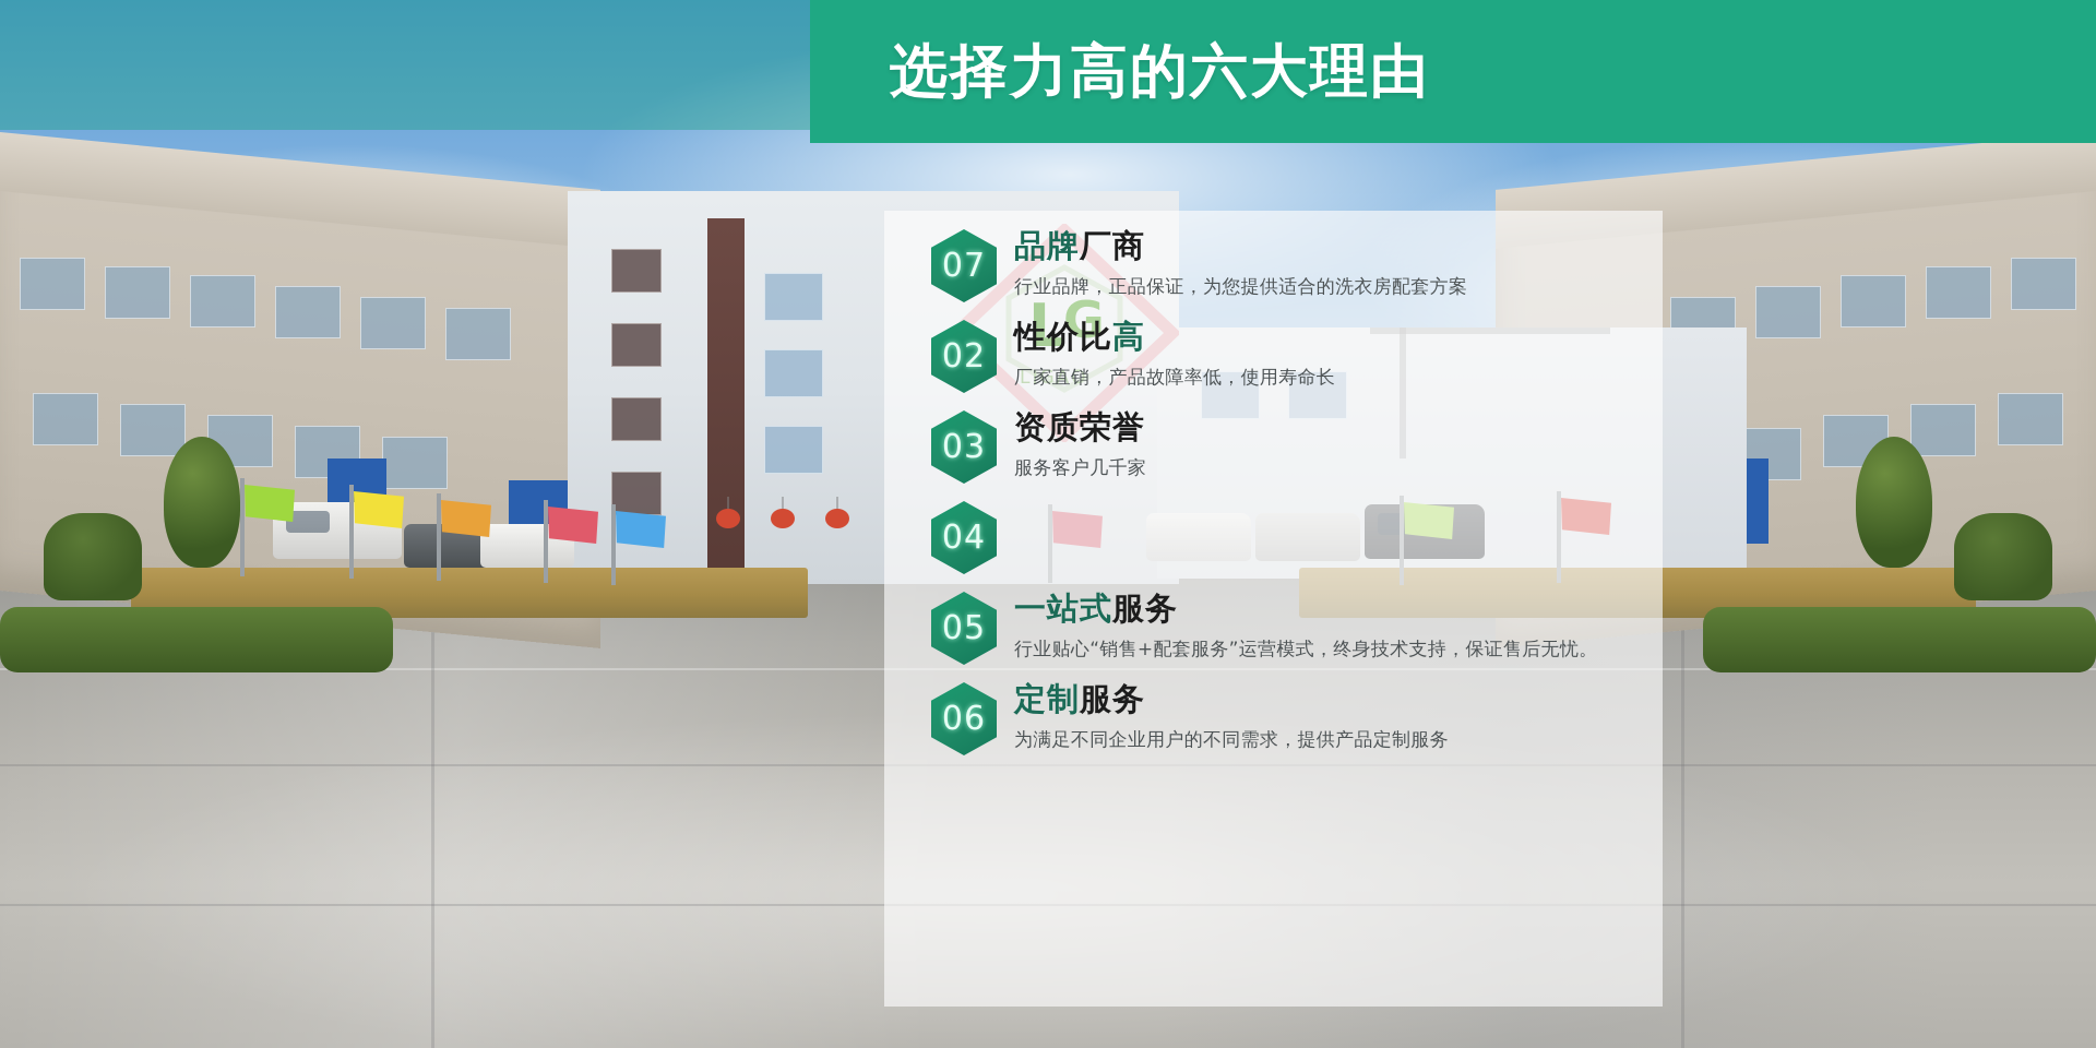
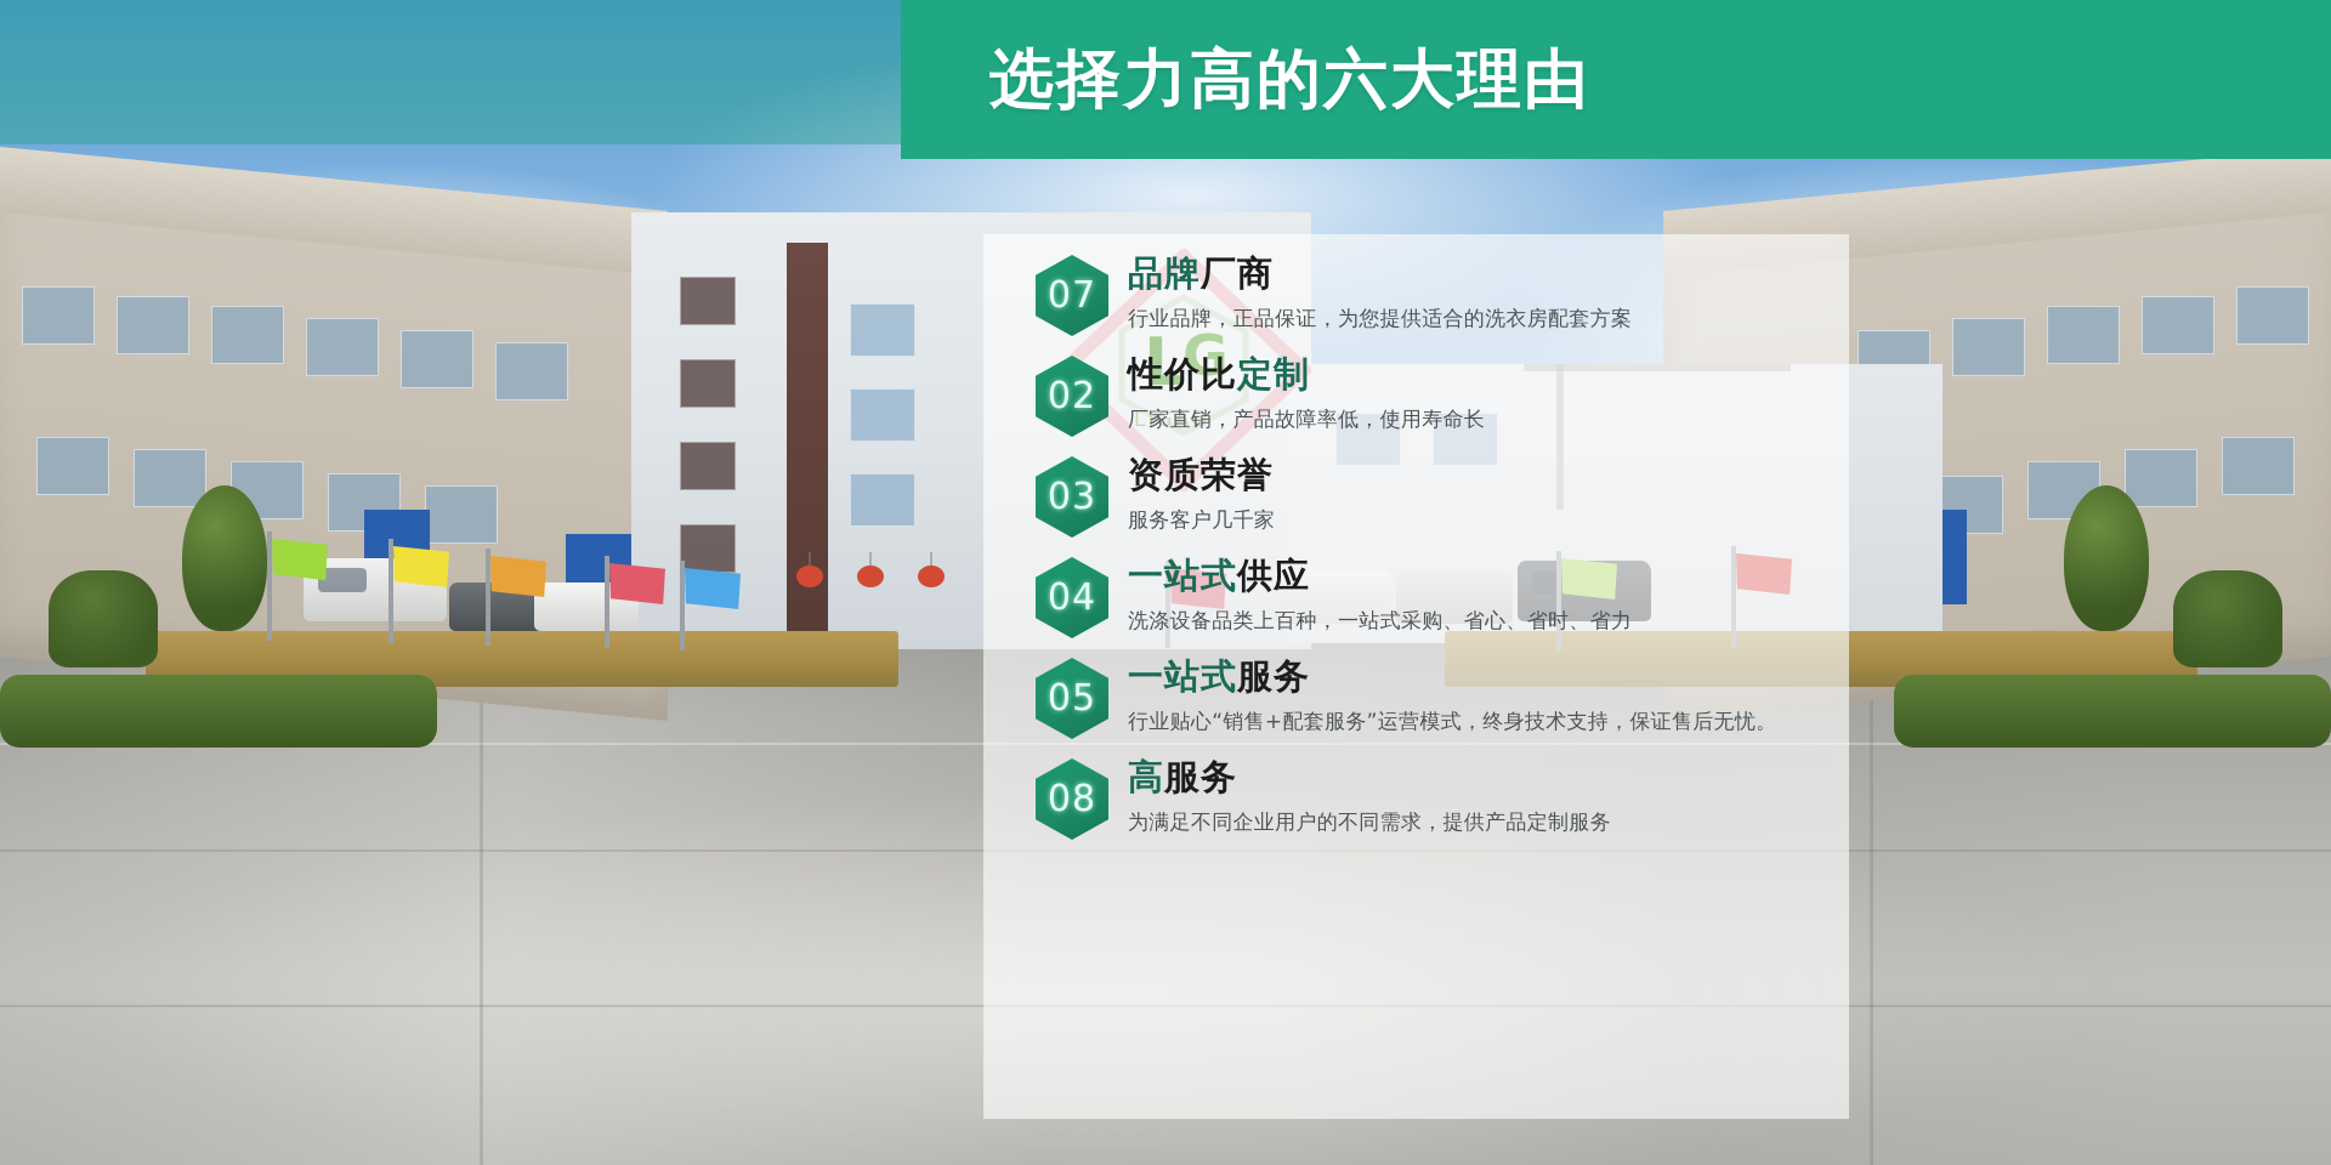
  选择力高的六大理由
  L
  G
  LIGAO
  07
  品牌厂商
  行业品牌，正品保证，为您提供适合的洗衣房配套方案
  02
- 性价比高
+ 性价比定制
  厂家直销，产品故障率低，使用寿命长
  03
  资质荣誉
  服务客户几千家
  04
+ 一站式供应
+ 洗涤设备品类上百种，一站式采购、省心、省时、省力
  05
  一站式服务
  行业贴心“销售+配套服务”运营模式，终身技术支持，保证售后无忧。
- 06
+ 08
- 定制服务
+ 高服务
  为满足不同企业用户的不同需求，提供产品定制服务
